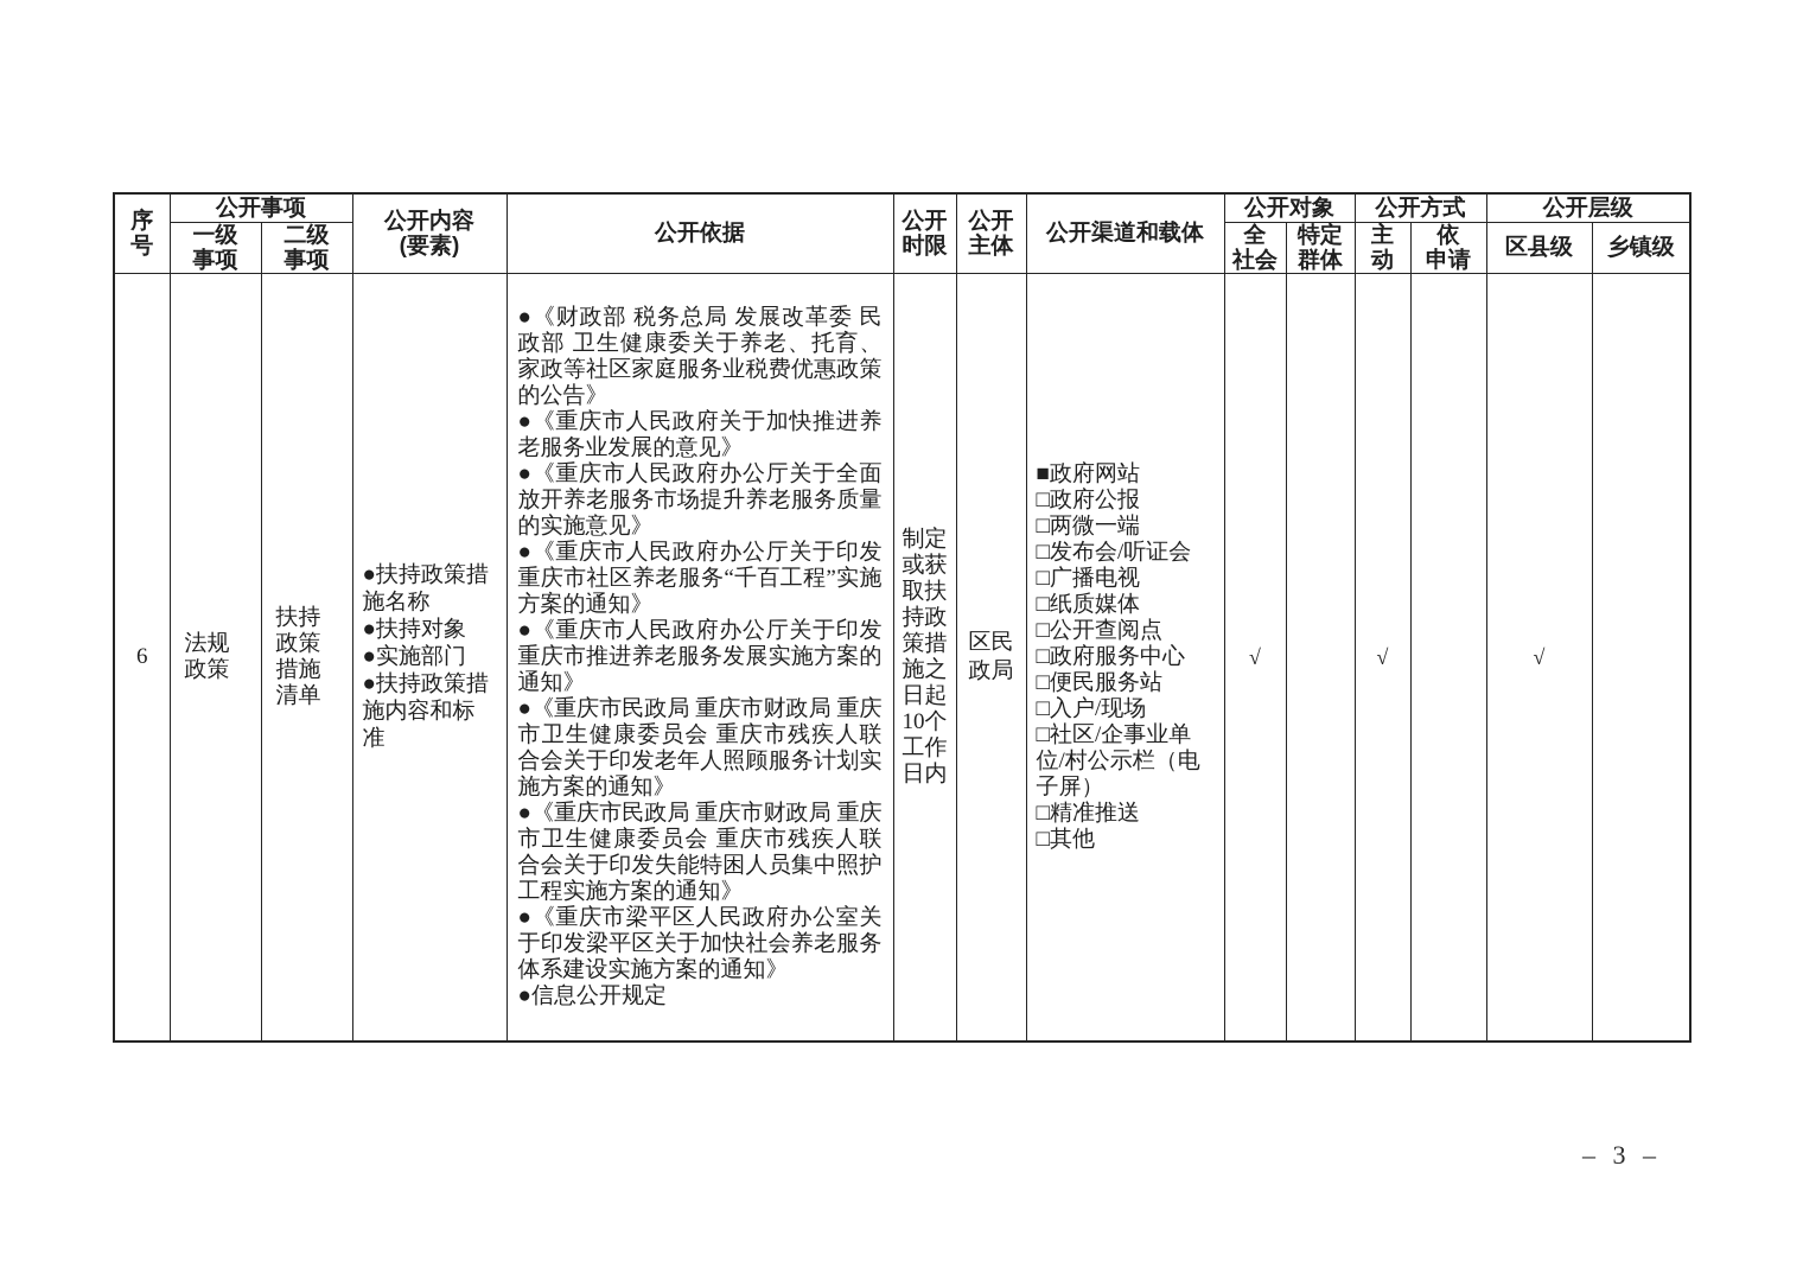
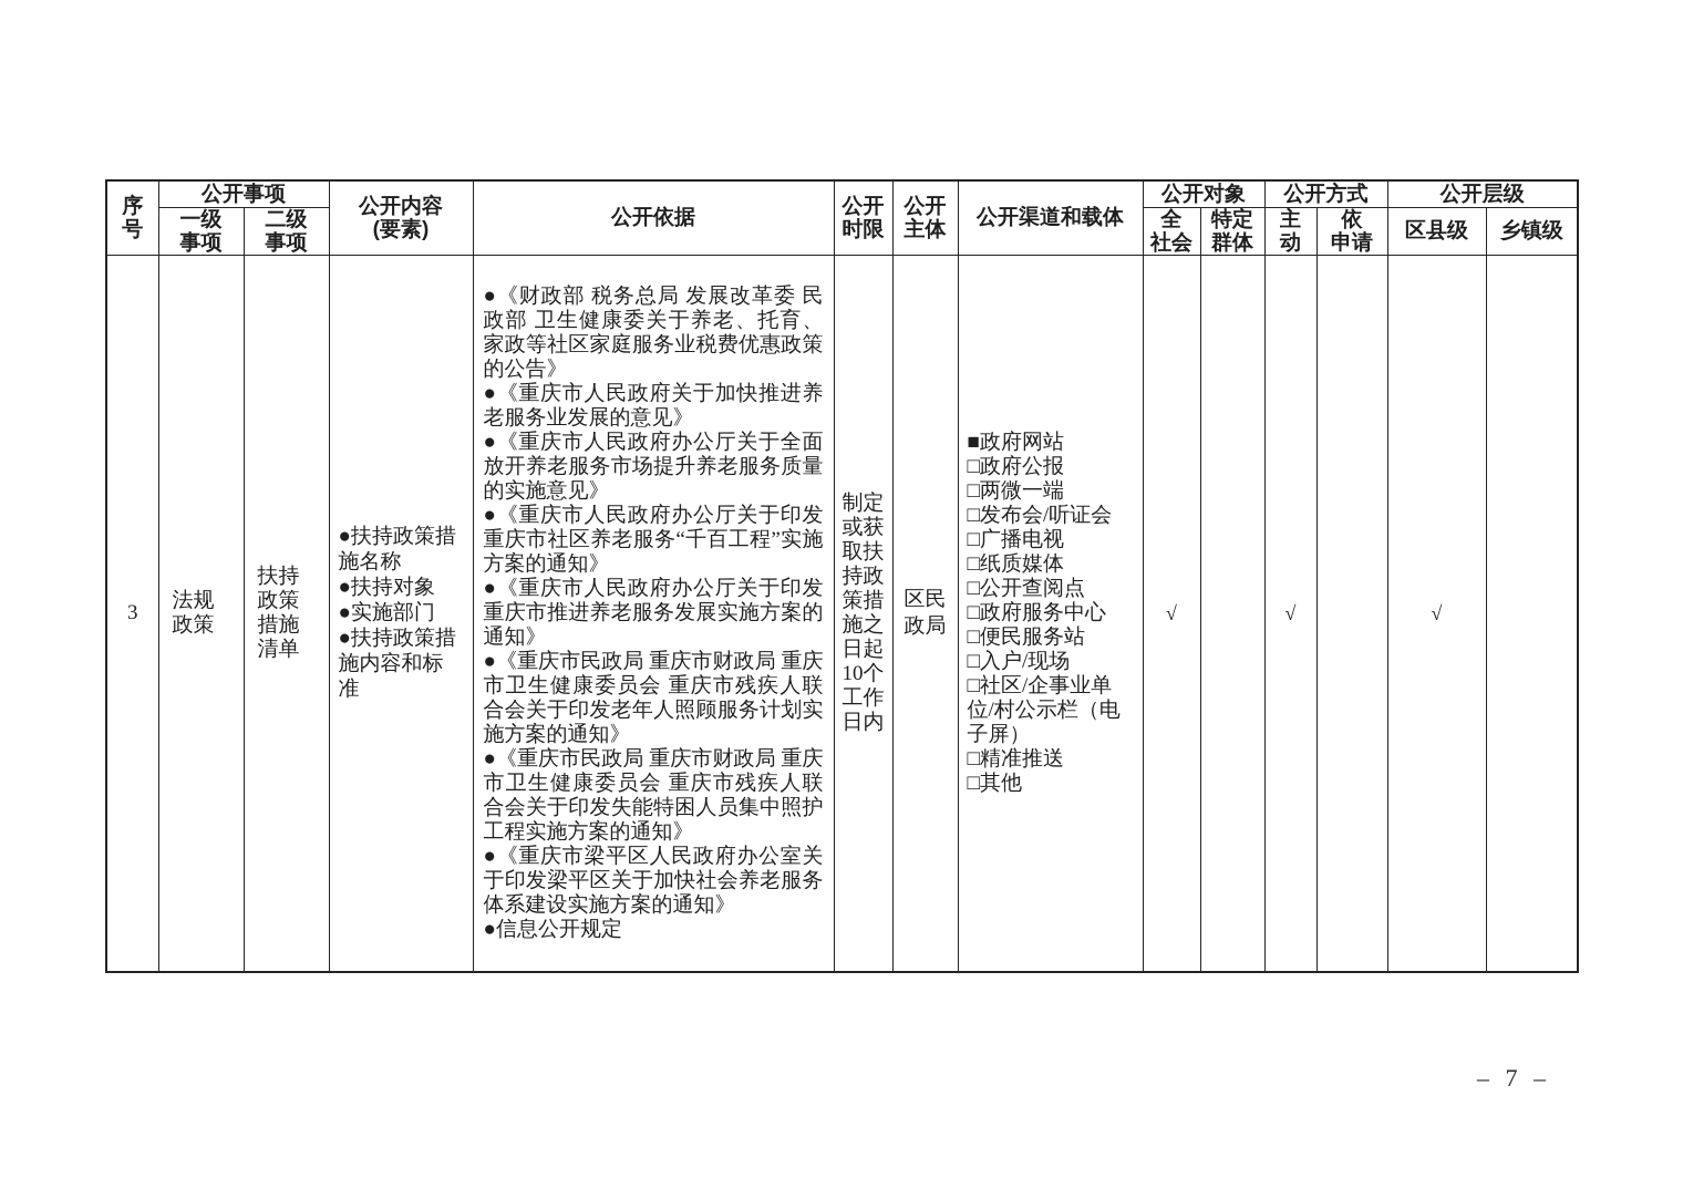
  序 号	公开事项	公开内容 (要素)	公开依据	公开 时限	公开 主体	公开渠道和载体	公开对象	公开方式	公开层级
  一级 事项	二级 事项	全 社会	特定 群体	主 动	依 申请	区县级	乡镇级
- 6	法规政策	扶持政策措施清单	●扶持政策措施名称 ●扶持对象 ●实施部门 ●扶持政策措施内容和标准	●《财政部 税务总局 发展改革委 民政部 卫生健康委关于养老、托育、家政等社区家庭服务业税费优惠政策的公告》 ●《重庆市人民政府关于加快推进养老服务业发展的意见》 ●《重庆市人民政府办公厅关于全面放开养老服务市场提升养老服务质量的实施意见》 ●《重庆市人民政府办公厅关于印发重庆市社区养老服务“千百工程”实施方案的通知》 ●《重庆市人民政府办公厅关于印发重庆市推进养老服务发展实施方案的通知》 ●《重庆市民政局 重庆市财政局 重庆市卫生健康委员会 重庆市残疾人联合会关于印发老年人照顾服务计划实施方案的通知》 ●《重庆市民政局 重庆市财政局 重庆市卫生健康委员会 重庆市残疾人联合会关于印发失能特困人员集中照护工程实施方案的通知》 ●《重庆市梁平区人民政府办公室关于印发梁平区关于加快社会养老服务体系建设实施方案的通知》 ●信息公开规定	制定或获取扶持政策措施之日起10个工作日内	区民政局	■政府网站 □政府公报 □两微一端 □发布会/听证会 □广播电视 □纸质媒体 □公开查阅点 □政府服务中心 □便民服务站 □入户/现场 □社区/企事业单位/村公示栏（电子屏） □精准推送 □其他	√		√		√
+ 3	法规政策	扶持政策措施清单	●扶持政策措施名称 ●扶持对象 ●实施部门 ●扶持政策措施内容和标准	●《财政部 税务总局 发展改革委 民政部 卫生健康委关于养老、托育、家政等社区家庭服务业税费优惠政策的公告》 ●《重庆市人民政府关于加快推进养老服务业发展的意见》 ●《重庆市人民政府办公厅关于全面放开养老服务市场提升养老服务质量的实施意见》 ●《重庆市人民政府办公厅关于印发重庆市社区养老服务“千百工程”实施方案的通知》 ●《重庆市人民政府办公厅关于印发重庆市推进养老服务发展实施方案的通知》 ●《重庆市民政局 重庆市财政局 重庆市卫生健康委员会 重庆市残疾人联合会关于印发老年人照顾服务计划实施方案的通知》 ●《重庆市民政局 重庆市财政局 重庆市卫生健康委员会 重庆市残疾人联合会关于印发失能特困人员集中照护工程实施方案的通知》 ●《重庆市梁平区人民政府办公室关于印发梁平区关于加快社会养老服务体系建设实施方案的通知》 ●信息公开规定	制定或获取扶持政策措施之日起10个工作日内	区民政局	■政府网站 □政府公报 □两微一端 □发布会/听证会 □广播电视 □纸质媒体 □公开查阅点 □政府服务中心 □便民服务站 □入户/现场 □社区/企事业单位/村公示栏（电子屏） □精准推送 □其他	√		√		√
- – 3 –
+ – 7 –
